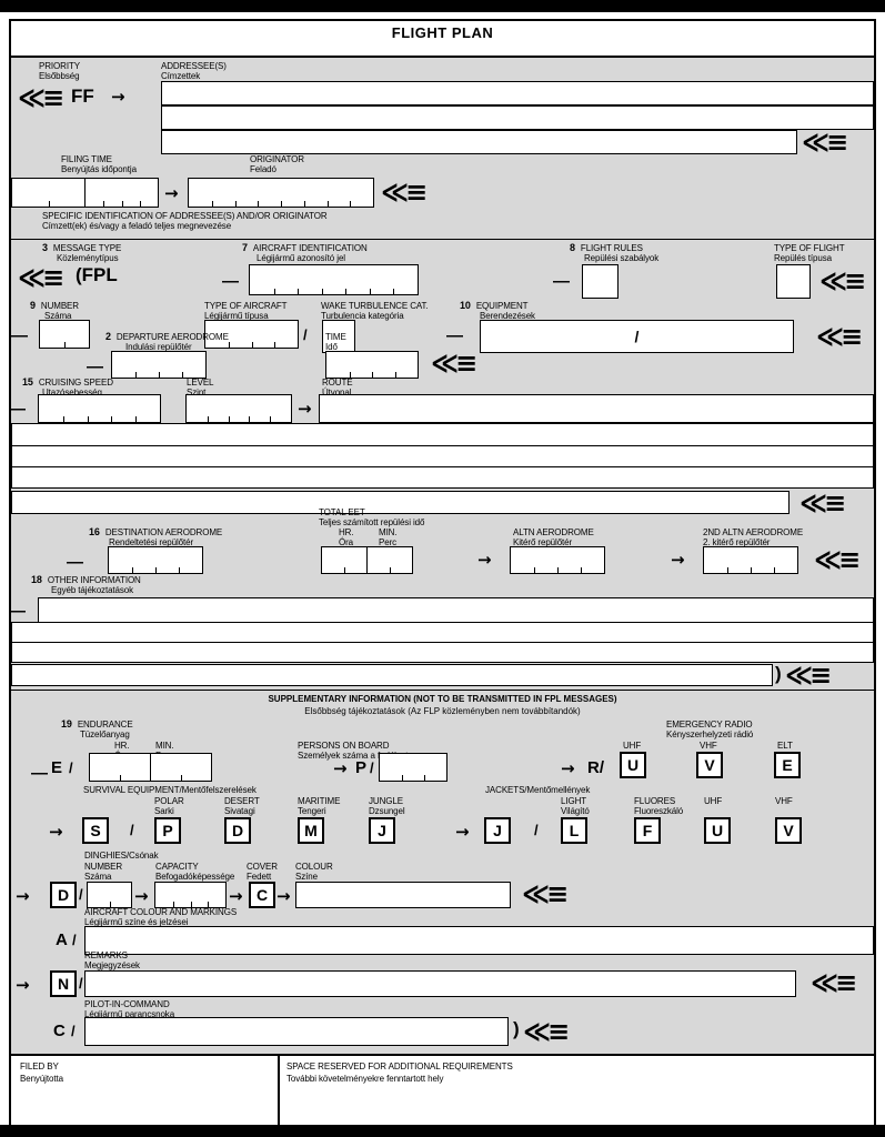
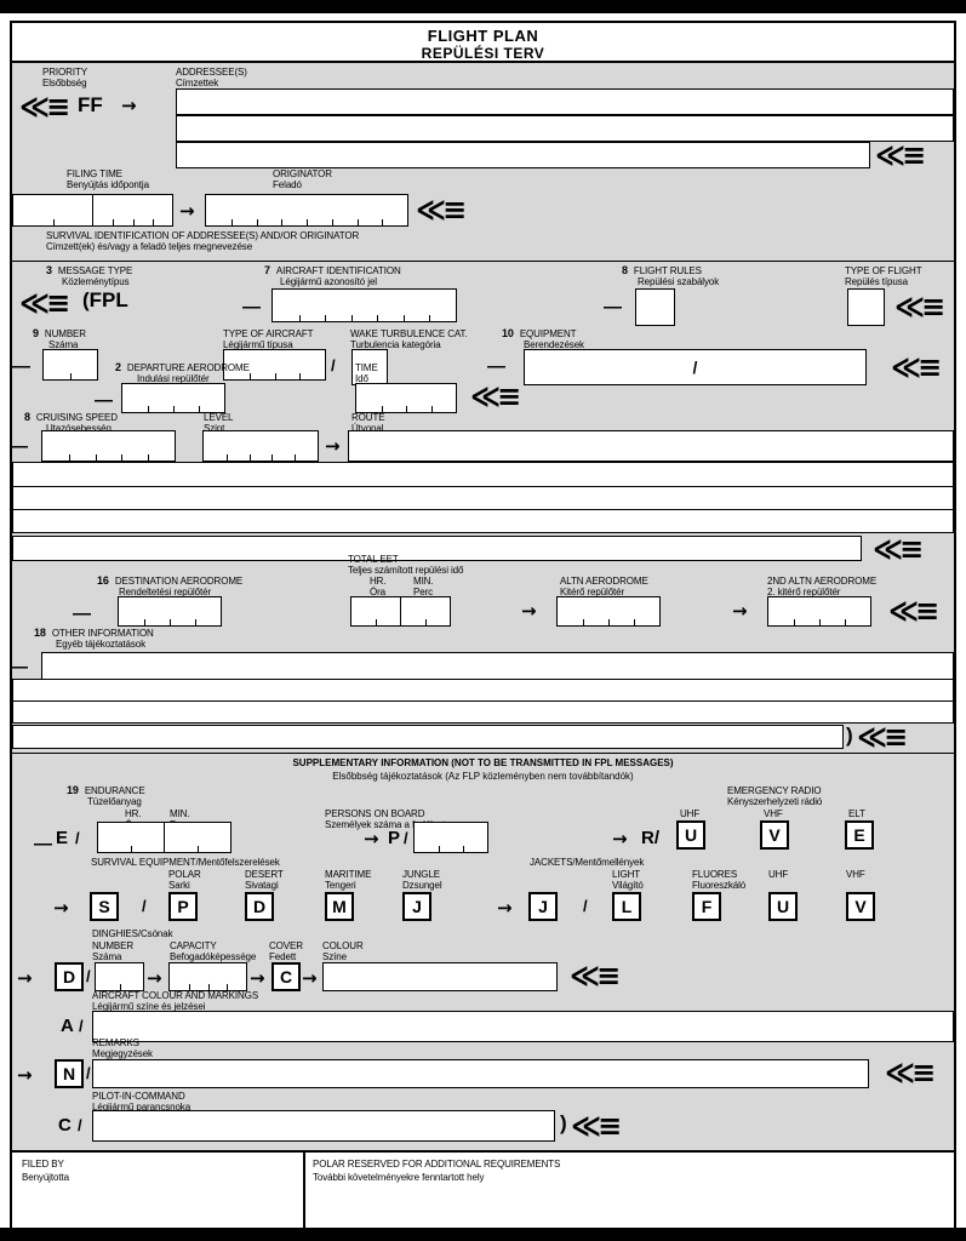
  FLIGHT PLAN
+ REPÜLÉSI TERV
  PRIORITY
  Elsőbbség
  ≪≡
  FF
  →
  ADDRESSEE(S)
  Címzettek
  ≪≡
  FILING TIME
  Benyújtás időpontja
  ORIGINATOR
  Feladó
  →
  ≪≡
- SPECIFIC IDENTIFICATION OF ADDRESSEE(S) AND/OR ORIGINATOR
+ SURVIVAL IDENTIFICATION OF ADDRESSEE(S) AND/OR ORIGINATOR
  Címzett(ek) és/vagy a feladó teljes megnevezése
  3 MESSAGE TYPE
  Közleménytípus
  ≪≡
  (FPL
  7 AIRCRAFT IDENTIFICATION
  Légijármű azonosító jel
  —
  8 FLIGHT RULES
  Repülési szabályok
  —
  TYPE OF FLIGHT
  Repülés típusa
  ≪≡
  9 NUMBER
  Száma
  —
  TYPE OF AIRCRAFT
  Légijármű típusa
  /
  WAKE TURBULENCE CAT.
  Turbulencia kategória
  10 EQUIPMENT
  Berendezések
  —
  /
  ≪≡
  2 DEPARTURE AERODROME
  Indulási repülőtér
  —
  TIME
  Idő
  ≪≡
- 15 CRUISING SPEED
+ 8 CRUISING SPEED
  Utazósebesség
  LEVEL
  Szint
  ROUTE
  Útvonal
  —
  →
  ≪≡
  TOTAL EET
  Teljes számított repülési idő
  16 DESTINATION AERODROME
  Rendeltetési repülőtér
  HR.
  Óra
  MIN.
  Perc
  ALTN AERODROME
  Kitérő repülőtér
  2ND ALTN AERODROME
  2. kitérő repülőtér
  —
  →
  →
  ≪≡
  18 OTHER INFORMATION
  Egyéb tájékoztatások
  —
  )
  ≪≡
  SUPPLEMENTARY INFORMATION (NOT TO BE TRANSMITTED IN FPL MESSAGES)
  Elsőbbség tájékoztatások (Az FLP közleményben nem továbbítandók)
  19 ENDURANCE
  Tüzelőanyag
  HR.
  MIN.
  PERSONS ON BOARD
  EMERGENCY RADIO
  Kényszerhelyzeti rádió
  UHF
  VHF
  ELT
  —
  E
  /
  →
  P
  /
  →
  R/
  U
  V
  E
  SURVIVAL EQUIPMENT/Mentőfelszerelések
  POLAR
  Sarki
  DESERT
  Sivatagi
  MARITIME
  Tengeri
  JUNGLE
  Dzsungel
  JACKETS/Mentőmellények
  LIGHT
  Világító
  FLUORES
  Fluoreszkáló
  UHF
  VHF
  →
  S
  /
  P
  D
  M
  J
  →
  J
  /
  L
  F
  U
  V
  DINGHIES/Csónak
  NUMBER
  Száma
  CAPACITY
  Befogadóképessége
  COVER
  Fedett
  COLOUR
  Színe
  →
  D
  /
  →
  →
  C
  →
  ≪≡
  AIRCRAFT COLOUR AND MARKINGS
  Légijármű színe és jelzései
  A
  /
  REMARKS
  Megjegyzések
  →
  N
  /
  ≪≡
  PILOT-IN-COMMAND
  Légijármű parancsnoka
  C
  /
  )
  ≪≡
  FILED BY
  Benyújtotta
- SPACE RESERVED FOR ADDITIONAL REQUIREMENTS
+ POLAR RESERVED FOR ADDITIONAL REQUIREMENTS
  További követelményekre fenntartott hely
